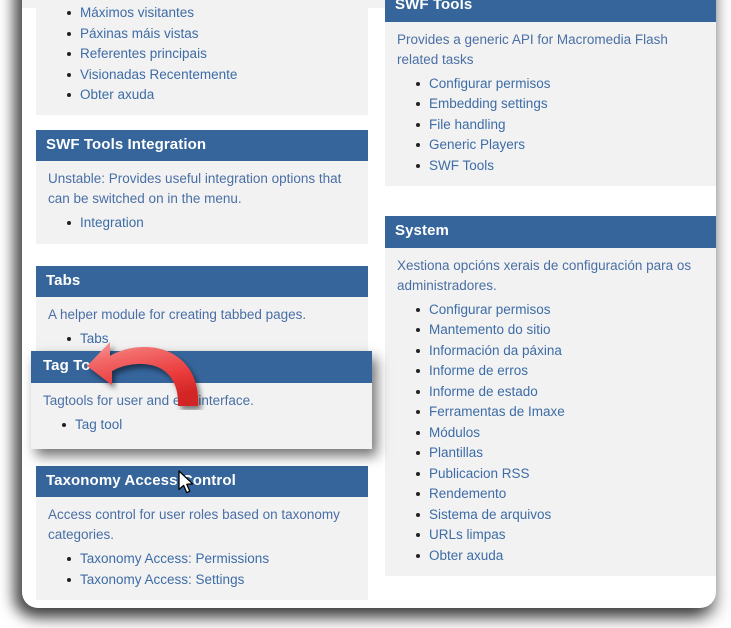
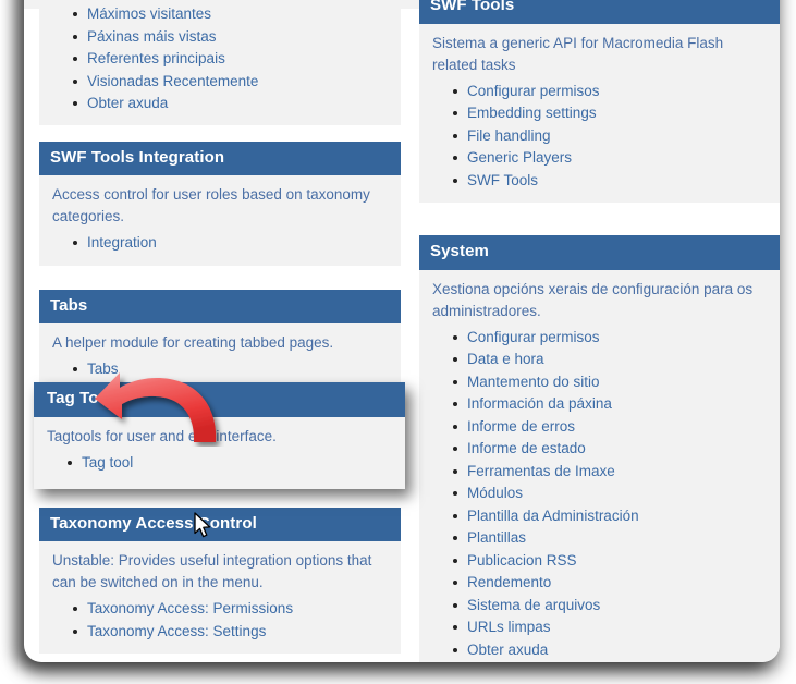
  Máximos visitantes
  Páxinas máis vistas
  Referentes principais
  Visionadas Recentemente
  Obter axuda
  SWF Tools Integration
- Unstable: Provides useful integration options that can be switched on in the menu.
+ Access control for user roles based on taxonomy categories.
  Integration
  Tabs
  A helper module for creating tabbed pages.
  Tabs
  Taxonomy Accessontrol
- Access control for user roles based on taxonomy categories.
+ Unstable: Provides useful integration options that can be switched on in the menu.
  Taxonomy Access: Permissions
  Taxonomy Access: Settings
  SWF Tools
- Provides a generic API for Macromedia Flash related tasks
+ Sistema a generic API for Macromedia Flash related tasks
  Configurar permisos
  Embedding settings
  File handling
  Generic Players
  SWF Tools
  System
  Xestiona opcións xerais de configuración para os administradores.
  Configurar permisos
+ Data e hora
  Mantemento do sitio
  Información da páxina
  Informe de erros
  Informe de estado
  Ferramentas de Imaxe
  Módulos
+ Plantilla da Administración
  Plantillas
  Publicacion RSS
  Rendemento
  Sistema de arquivos
  URLs limpas
  Obter axuda
  Tag To
  Tagtools for user and e interface.
  Tag tool
